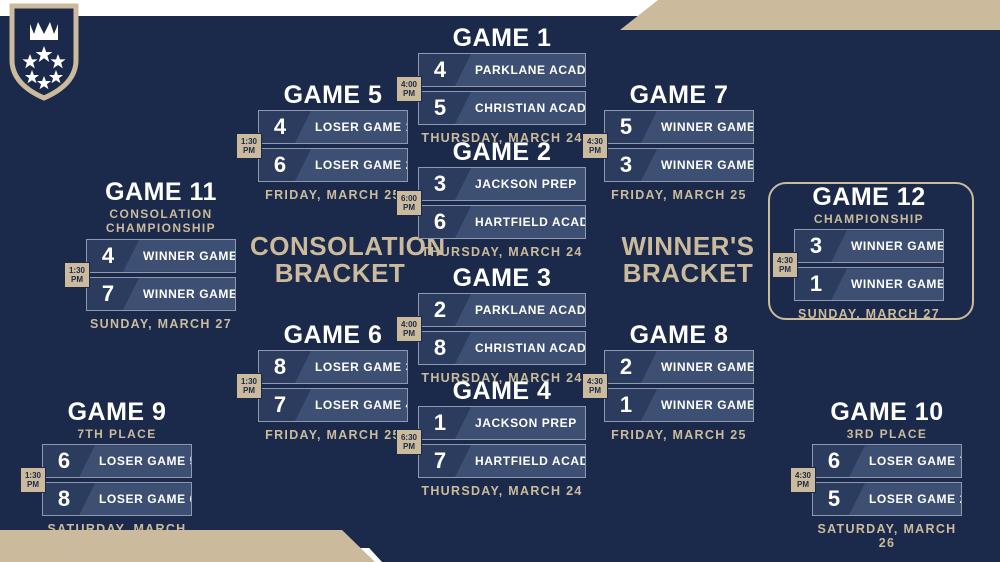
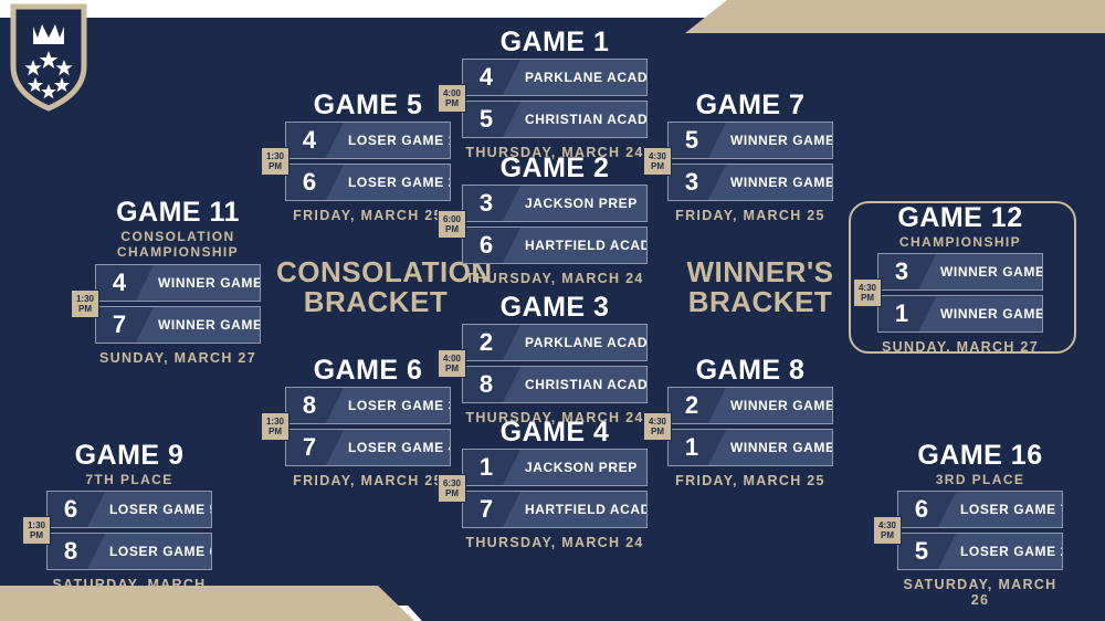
  CONSOLATIO BRACKET
  WINNER'S BRACKET
  GAME 1
  4:00
  PM
  4
  PARKLANE ACAD
  5
  CHRISTIAN ACAD
  THURSDAY, MARCH 24
  GAME 2
  6:00
  PM
  3
  JACKSON PREP
  6
  HARTFIELD ACAD
  THURSDAY, MARCH 24
  GAME 3
  4:00
  PM
  2
  PARKLANE ACAD
  8
  CHRISTIAN ACAD
  THURSDAY, MARCH 24
  GAME 4
  6:30
  PM
  1
  JACKSON PREP
  7
  HARTFIELD ACAD
  THURSDAY, MARCH 24
  GAME 5
  1:30
  PM
  4
  LOSER GAME
  6
  LOSER GAME
  FRIDAY, MARCH 2
  GAME 6
  1:30
  PM
  8
  LOSER GAME
  7
  LOSER GAME
  FRIDAY, MARCH 2
  GAME 7
  4:30
  PM
  5
  WINNER GAME
  3
  WINNER GAME
  FRIDAY, MARCH 25
  GAME 8
  4:30
  PM
  2
  WINNER GAME
  1
  WINNER GAME
  FRIDAY, MARCH 25
  GAME 9
  7TH PLACE
  1:30
  PM
  6
  LOSER GAME
  8
  LOSER GAME
  SATURDAY, MARCH
- GAME 10
+ GAME 16
  3RD PLACE
  4:30
  PM
  6
  LOSER GAME
  5
  LOSER GAME
  SATURDAY, MARCH 26
  GAME 11
  CONSOLATION CHAMPIONSHIP
  1:30
  PM
  4
  WINNER GAME
  7
  WINNER GAME
  SUNDAY, MARCH 27
  GAME 12
  CHAMPIONSHIP
  4:30
  PM
  3
  WINNER GAME
  1
  WINNER GAME
  SUNDAY, MARCH 27
